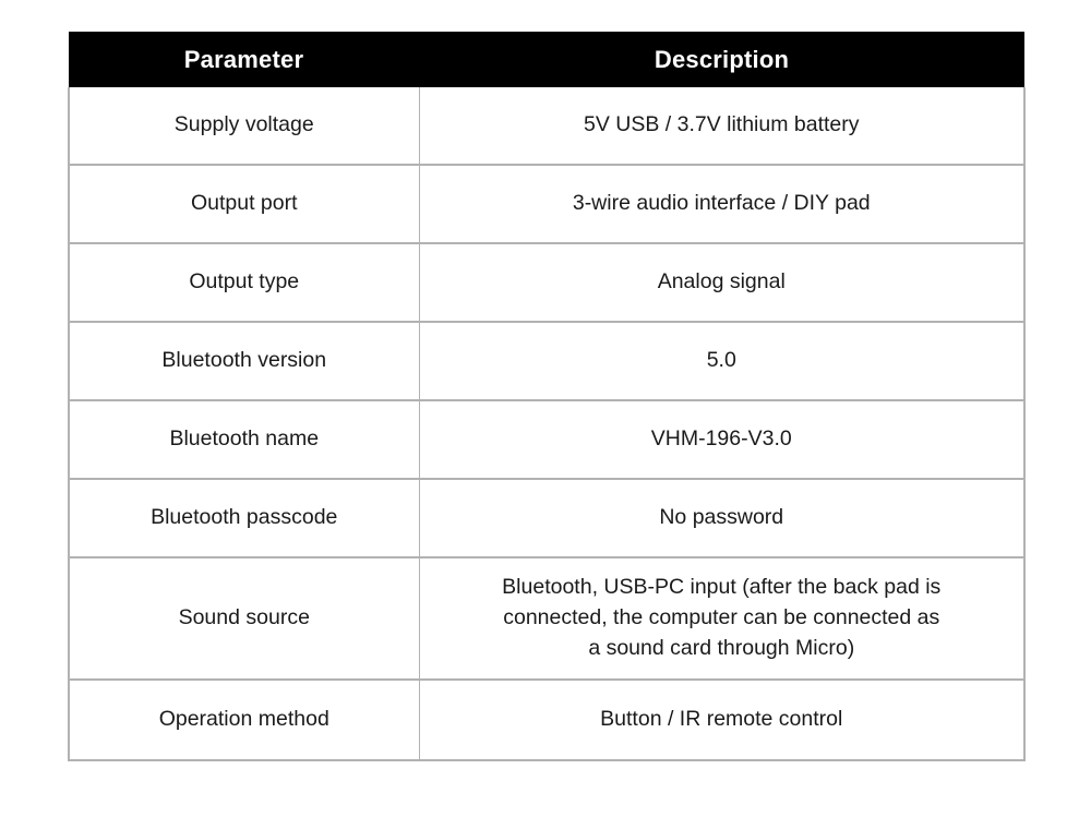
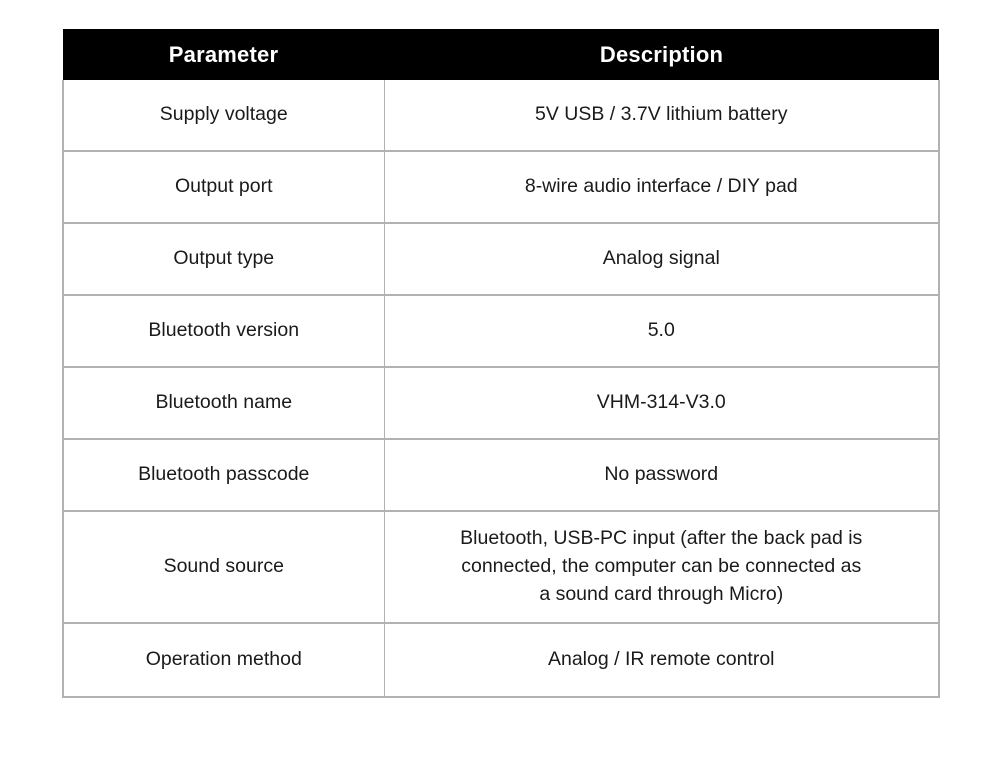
  Parameter	Description
  Supply voltage	5V USB / 3.7V lithium battery
- Output port	3-wire audio interface / DIY pad
+ Output port	8-wire audio interface / DIY pad
  Output type	Analog signal
  Bluetooth version	5.0
- Bluetooth name	VHM-196-V3.0
+ Bluetooth name	VHM-314-V3.0
  Bluetooth passcode	No password
  Sound source	Bluetooth, USB-PC input (after the back pad is connected, the computer can be connected as a sound card through Micro)
- Operation method	Button / IR remote control
+ Operation method	Analog / IR remote control
